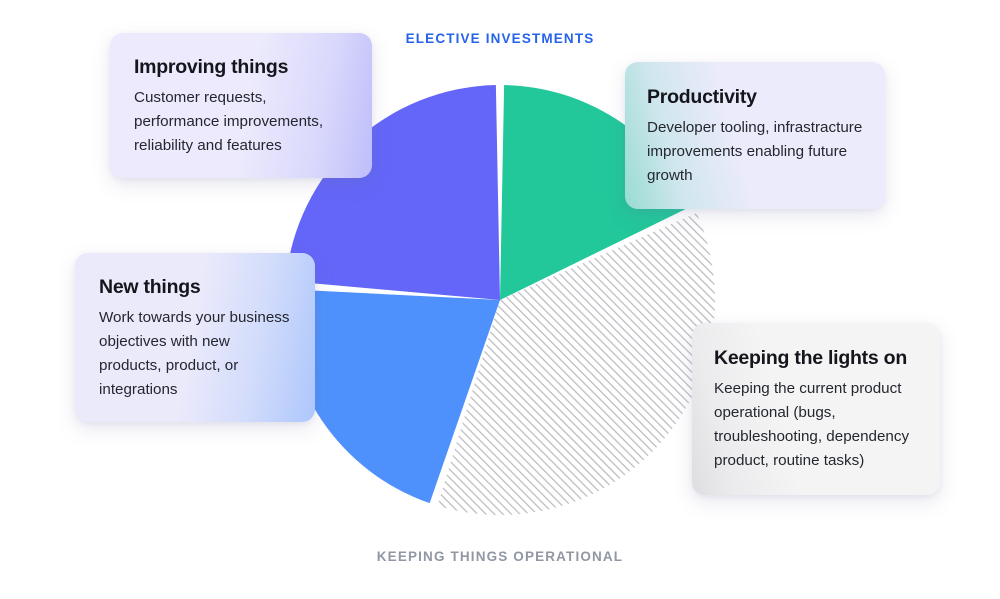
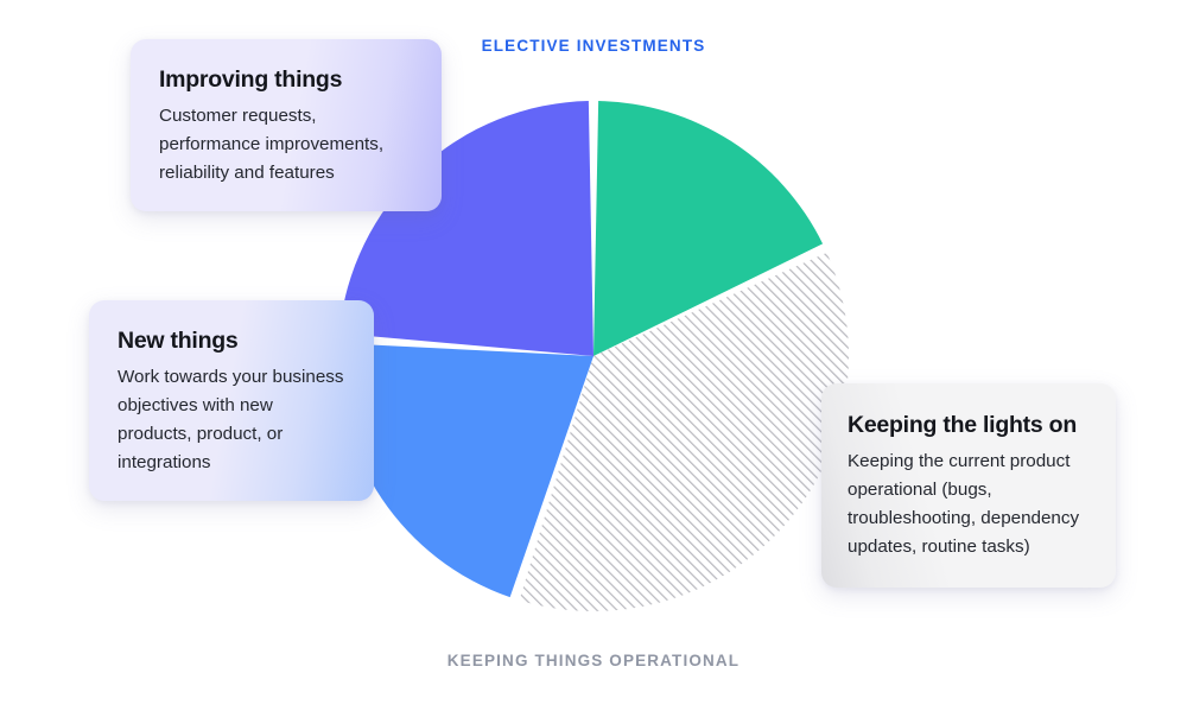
  ELECTIVE INVESTMENTS
  KEEPING THINGS OPERATIONAL
  Improving things
  Customer requests, performance improvements, reliability and features
- Productivity
- Developer tooling, infrastracture improvements enabling future growth
  New things
  Work towards your business objectives with new products, product, or integrations
  Keeping the lights on
- Keeping the current product operational (bugs, troubleshooting, dependency product, routine tasks)
+ Keeping the current product operational (bugs, troubleshooting, dependency updates, routine tasks)
